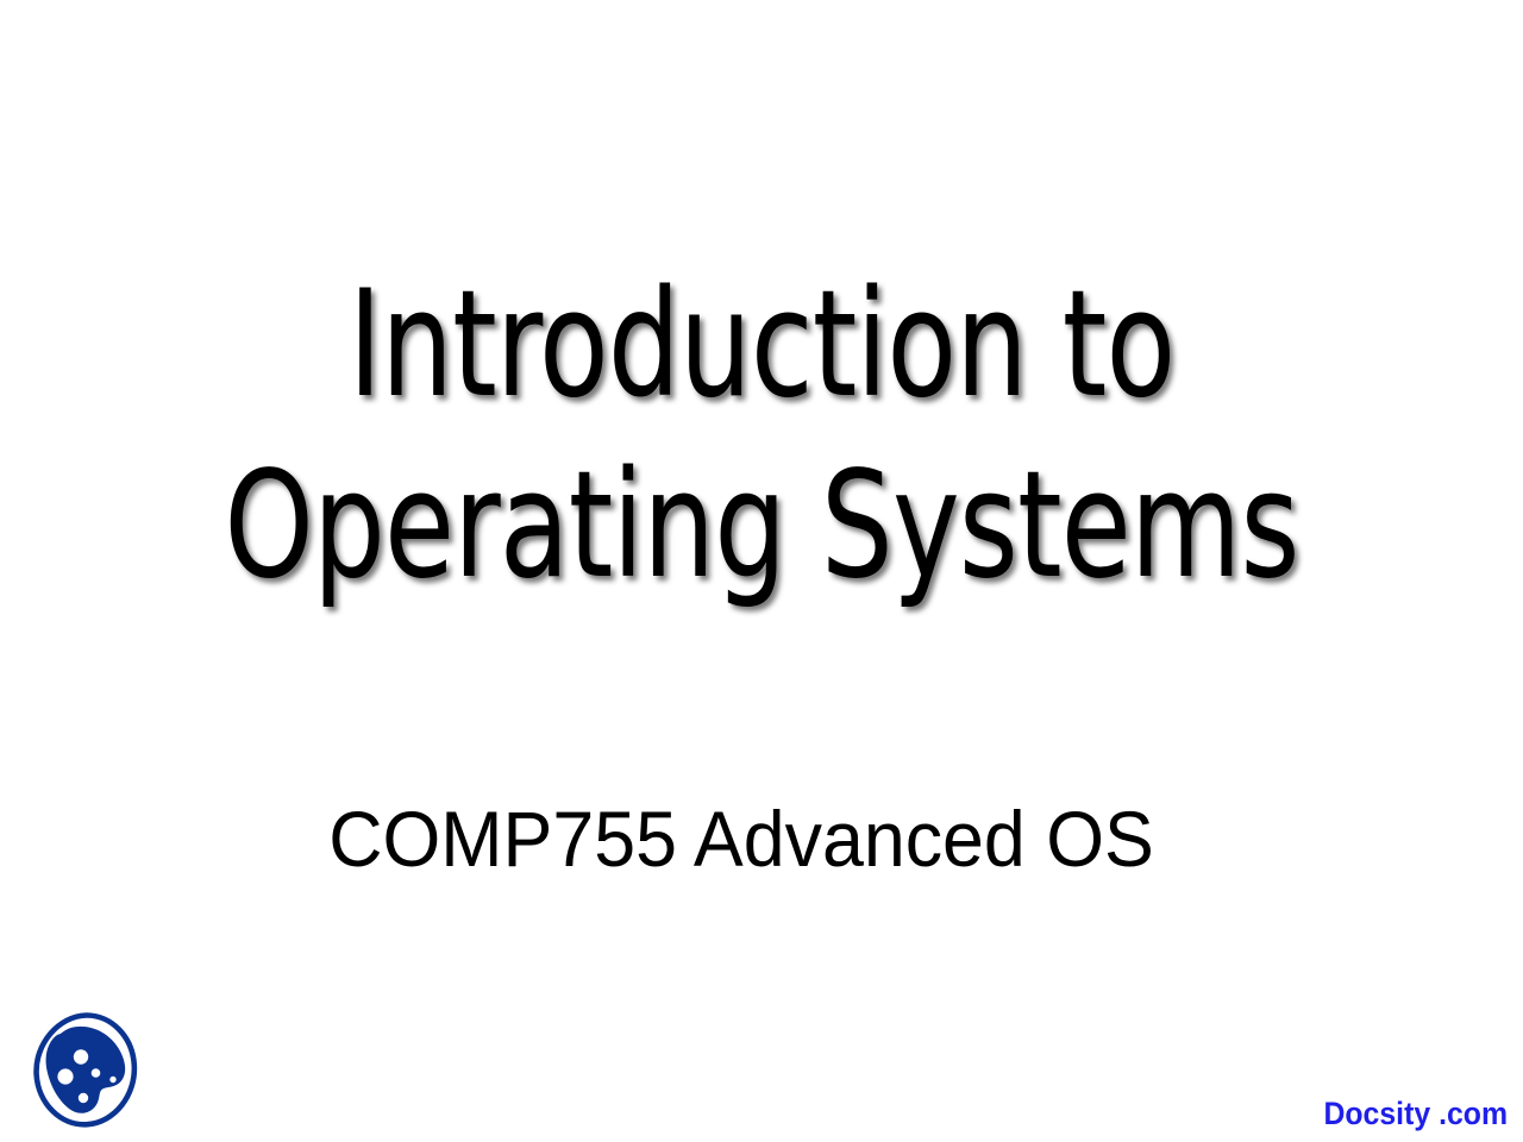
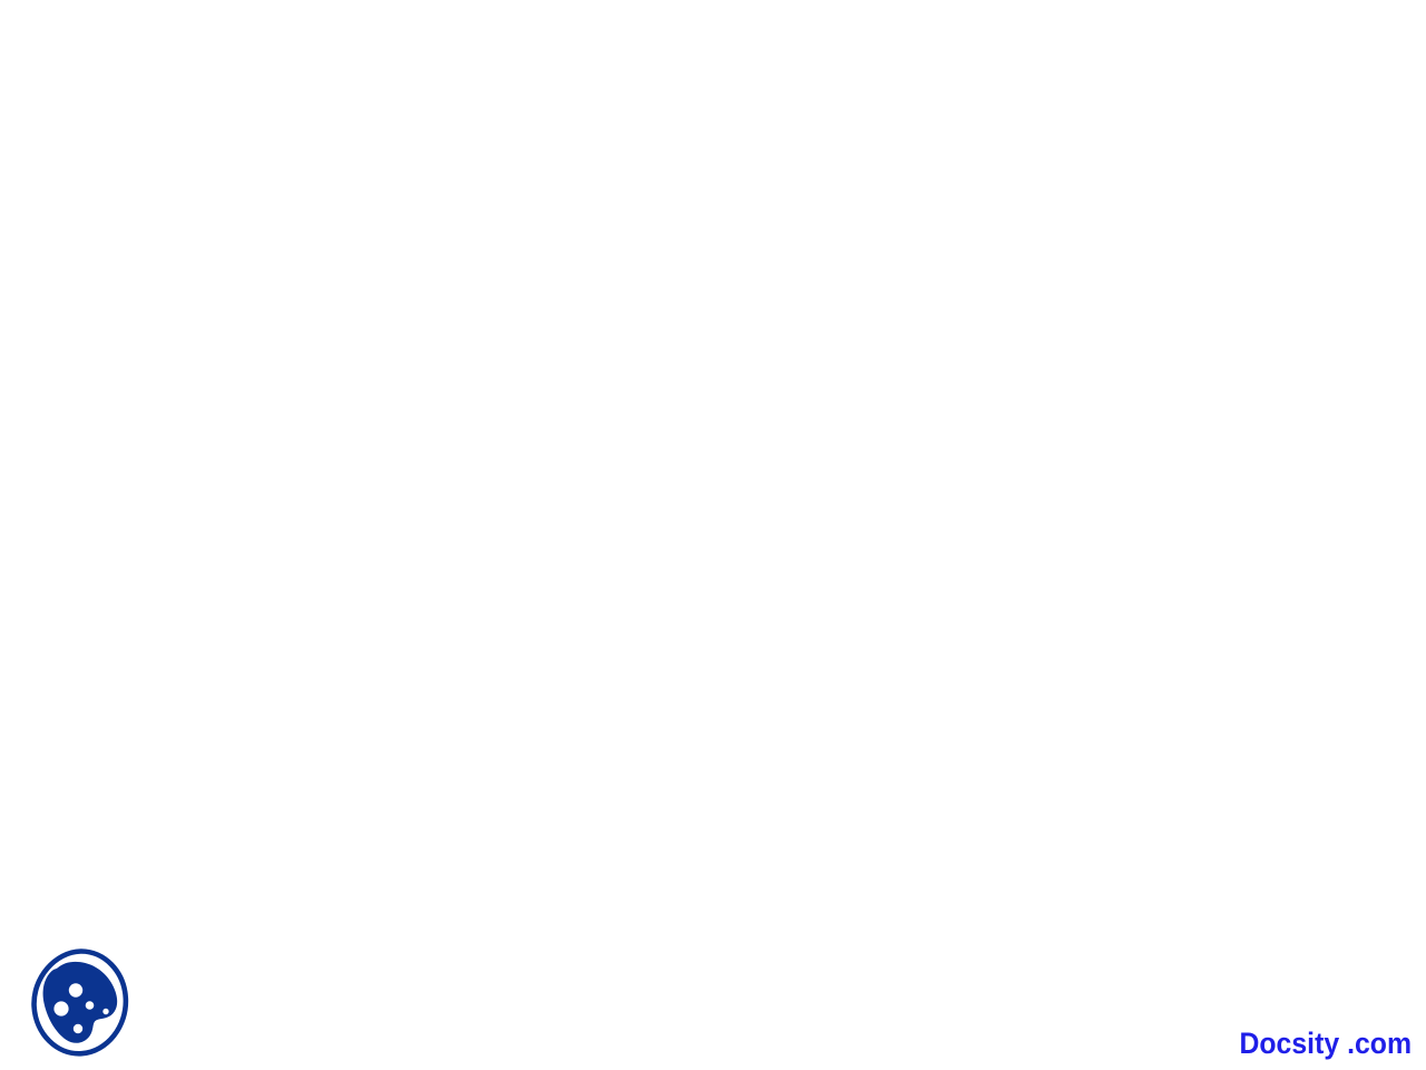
- Introduction to
- Operating Systems
- COMP755 Advanced OS
  Docsity .com
